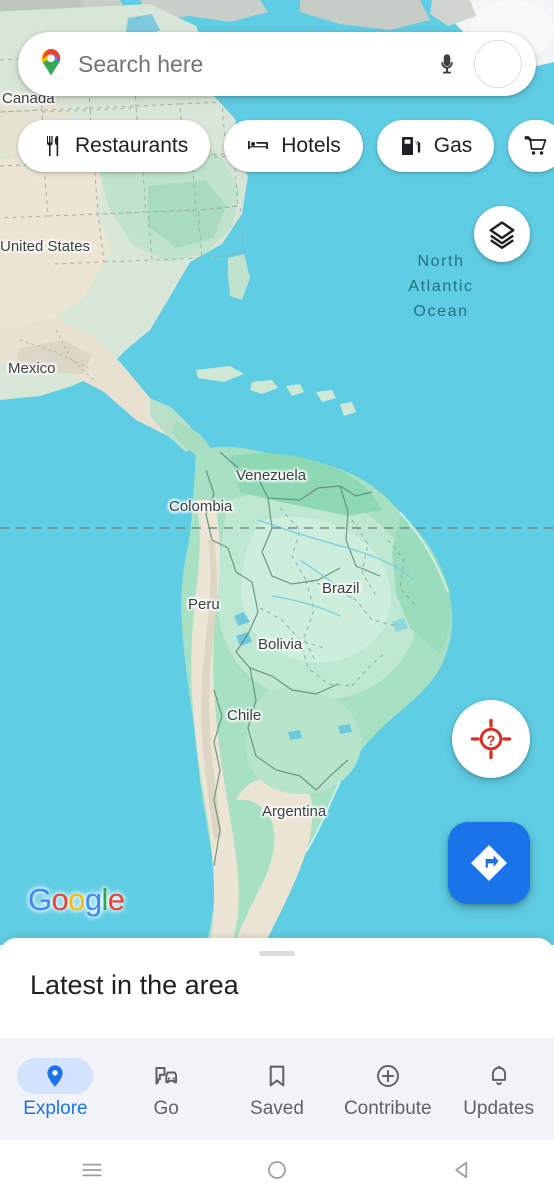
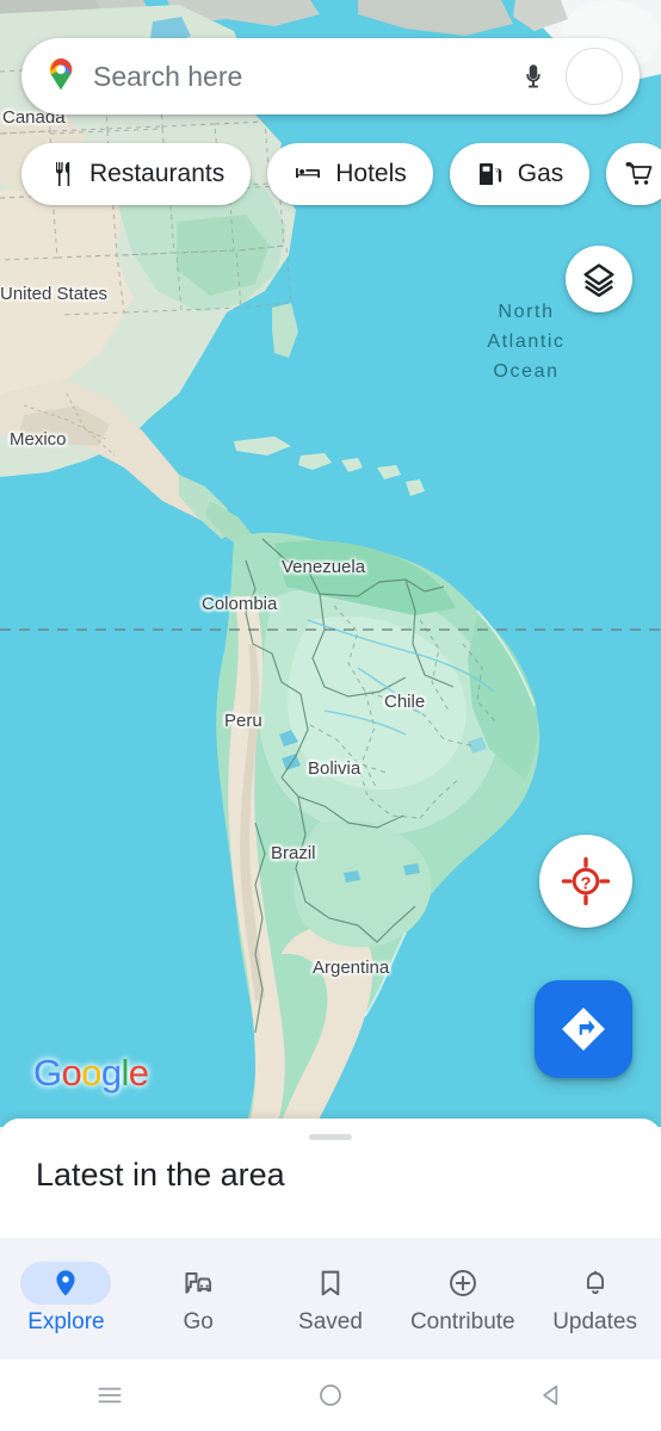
  Canada
  United States
  Mexico
  Venezuela
  Colombia
- Brazil
+ Chile
  Peru
  Bolivia
- Chile
+ Brazil
  Argentina
  North
  Atlantic
  Ocean
  Google
  Search here
  Restaurants
  Hotels
  Gas
  ?
  Latest in the area
  Explore
  Go
  Saved
  Contribute
  Updates
